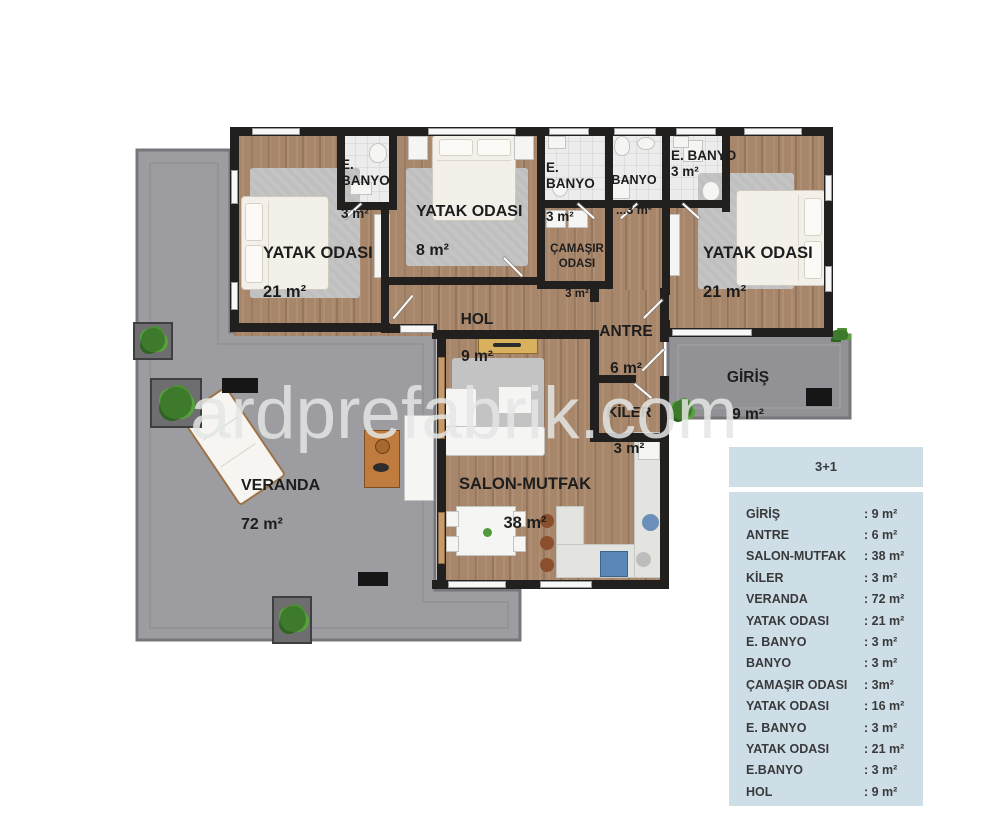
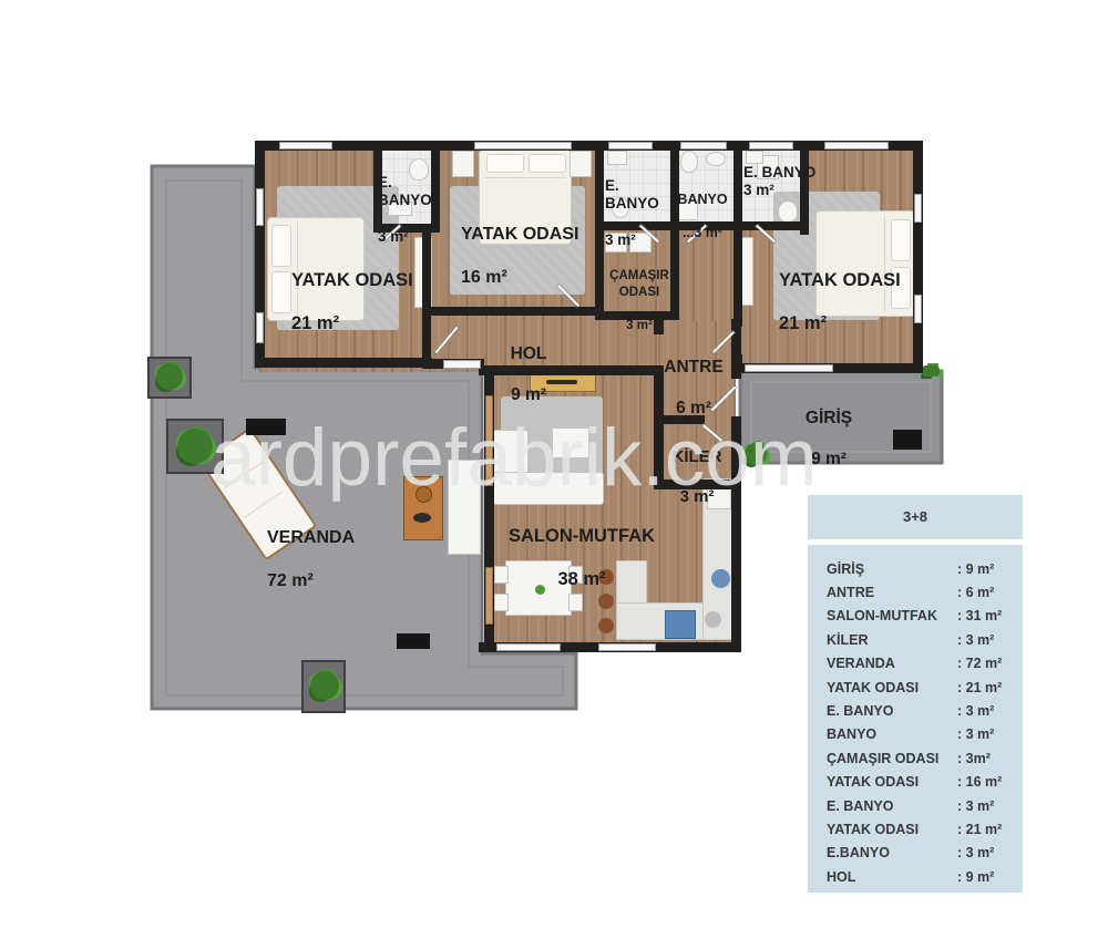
  YATAK ODASI
  21 m²
  E. BANYO
  3 m²
  YATAK ODASI
- 8 m²
+ 16 m²
  E. BANYO
  3 m²
  BANYO
  ...3 m²
  E. BANYO
  3 m²
  YATAK ODASI
  21 m²
  ÇAMAŞIR ODASI
  3 m²
  HOL
  9 m²
  ANTRE
  6 m²
  GİRİŞ
  9 m²
  KİLER
  3 m²
  SALON-MUTFAK
  38 m²
  VERANDA
  72 m²
  ardprefabrik.com
- 3+1
+ 3+8
  GİRİŞ
  : 9 m²
  ANTRE
  : 6 m²
  SALON-MUTFAK
- : 38 m²
+ : 31 m²
  KİLER
  : 3 m²
  VERANDA
  : 72 m²
  YATAK ODASI
  : 21 m²
  E. BANYO
  : 3 m²
  BANYO
  : 3 m²
  ÇAMAŞIR ODASI
  : 3m²
  YATAK ODASI
  : 16 m²
  E. BANYO
  : 3 m²
  YATAK ODASI
  : 21 m²
  E.BANYO
  : 3 m²
  HOL
  : 9 m²
